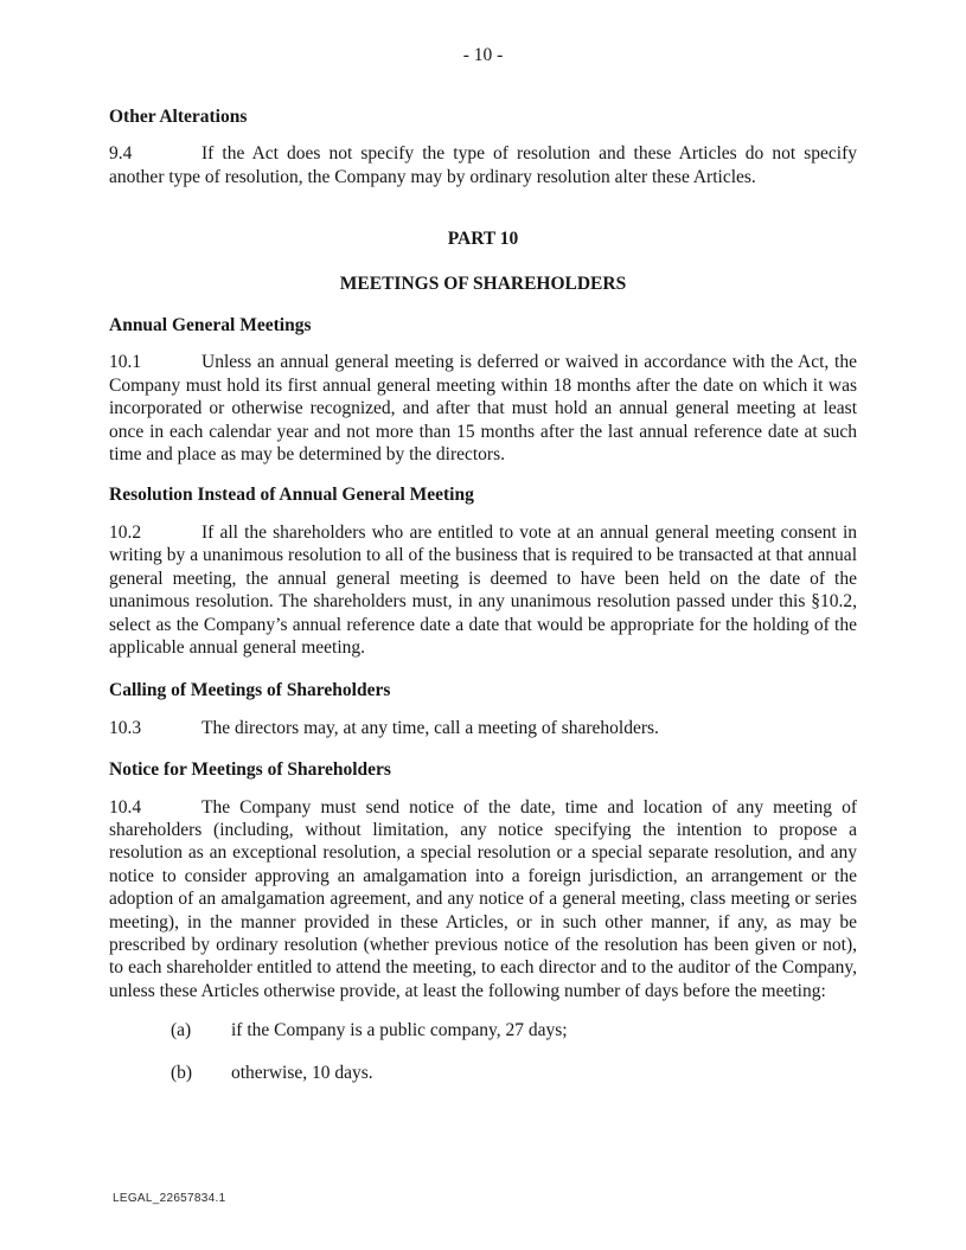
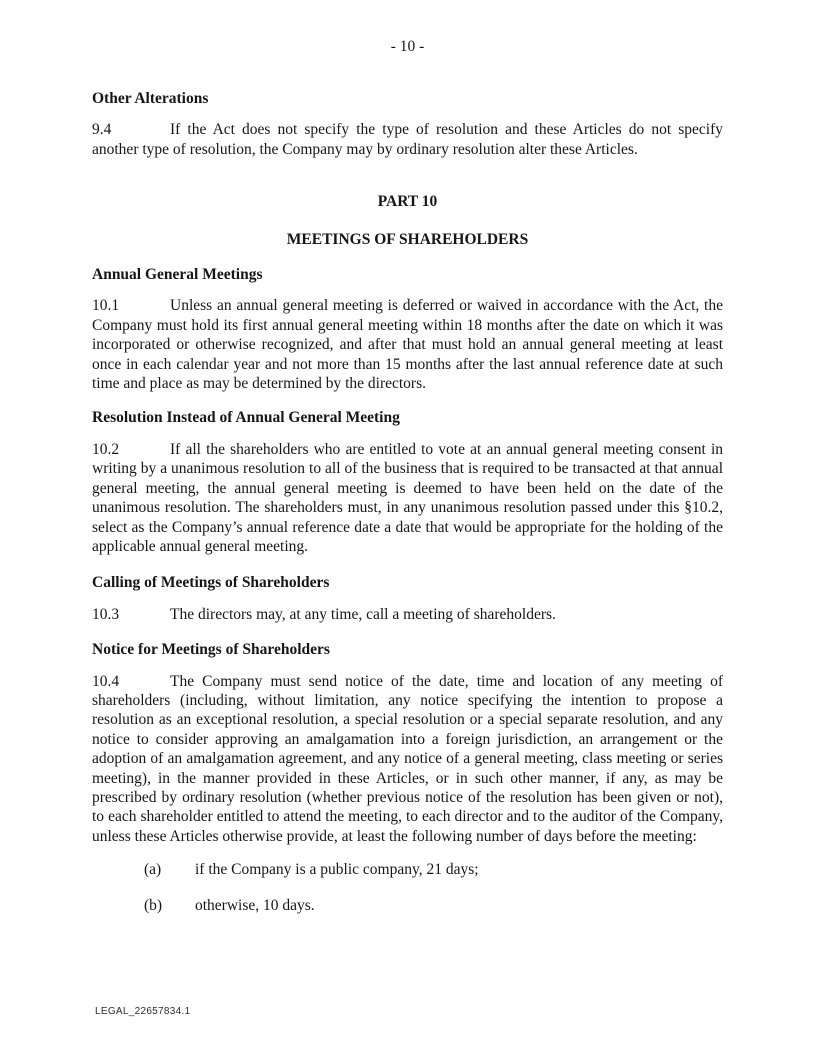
  - 10 -
  Other Alterations
  9.4 If the Act does not specify the type of resolution and these Articles do not specify another type of resolution, the Company may by ordinary resolution alter these Articles.
  PART 10
  MEETINGS OF SHAREHOLDERS
  Annual General Meetings
  10.1 Unless an annual general meeting is deferred or waived in accordance with the Act, the Company must hold its first annual general meeting within 18 months after the date on which it was incorporated or otherwise recognized, and after that must hold an annual general meeting at least once in each calendar year and not more than 15 months after the last annual reference date at such time and place as may be determined by the directors.
  Resolution Instead of Annual General Meeting
  10.2 If all the shareholders who are entitled to vote at an annual general meeting consent in writing by a unanimous resolution to all of the business that is required to be transacted at that annual general meeting, the annual general meeting is deemed to have been held on the date of the unanimous resolution. The shareholders must, in any unanimous resolution passed under this §10.2, select as the Company’s annual reference date a date that would be appropriate for the holding of the applicable annual general meeting.
  Calling of Meetings of Shareholders
  10.3 The directors may, at any time, call a meeting of shareholders.
  Notice for Meetings of Shareholders
  10.4 The Company must send notice of the date, time and location of any meeting of shareholders (including, without limitation, any notice specifying the intention to propose a resolution as an exceptional resolution, a special resolution or a special separate resolution, and any notice to consider approving an amalgamation into a foreign jurisdiction, an arrangement or the adoption of an amalgamation agreement, and any notice of a general meeting, class meeting or series meeting), in the manner provided in these Articles, or in such other manner, if any, as may be prescribed by ordinary resolution (whether previous notice of the resolution has been given or not), to each shareholder entitled to attend the meeting, to each director and to the auditor of the Company, unless these Articles otherwise provide, at least the following number of days before the meeting:
- (a) if the Company is a public company, 27 days;
+ (a) if the Company is a public company, 21 days;
  (b) otherwise, 10 days.
  LEGAL_22657834.1
